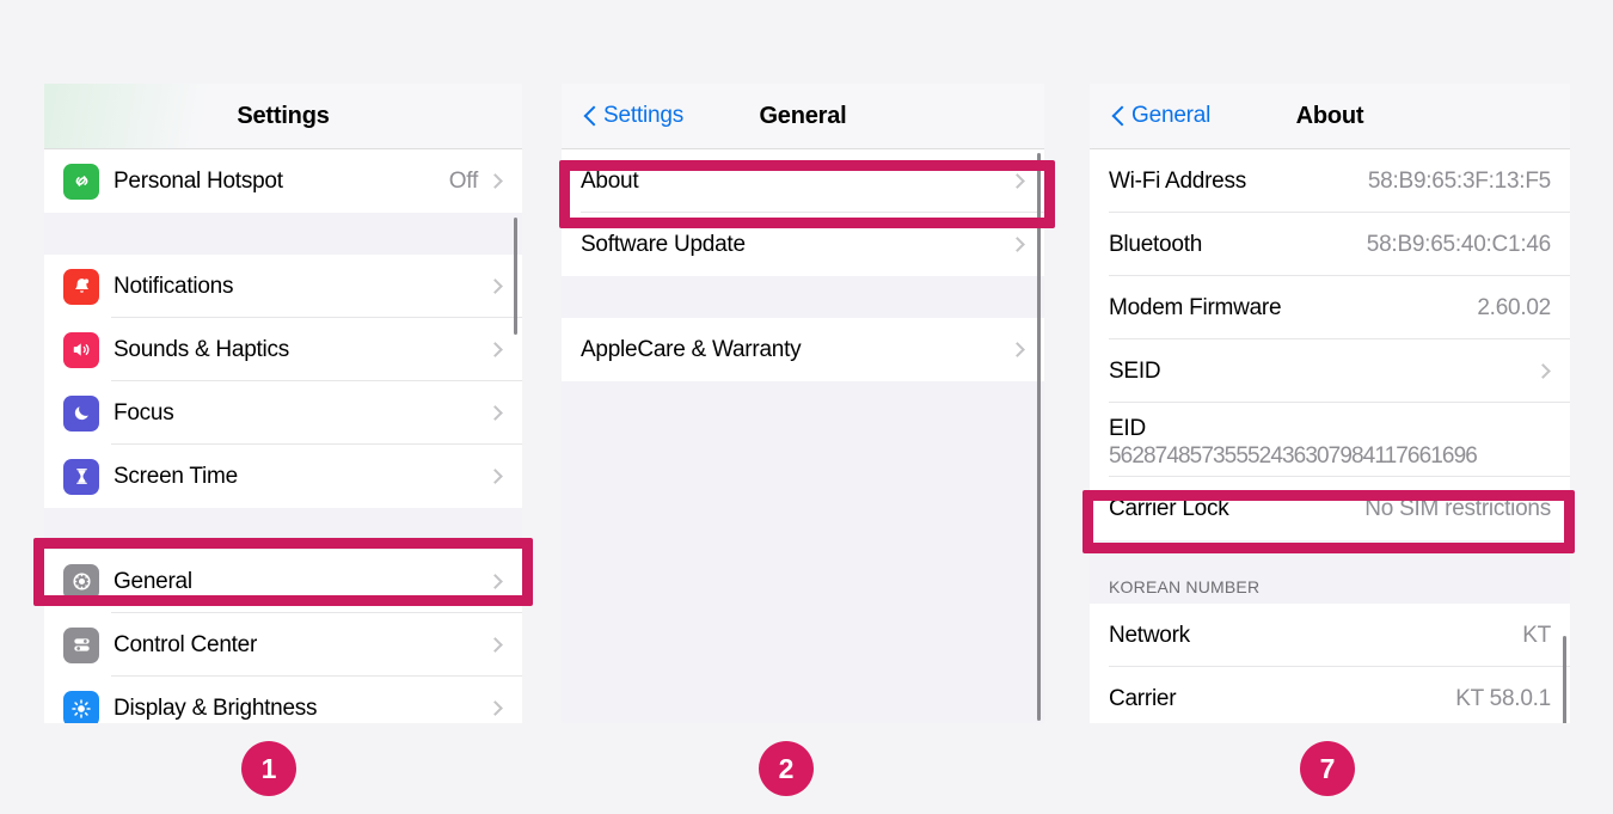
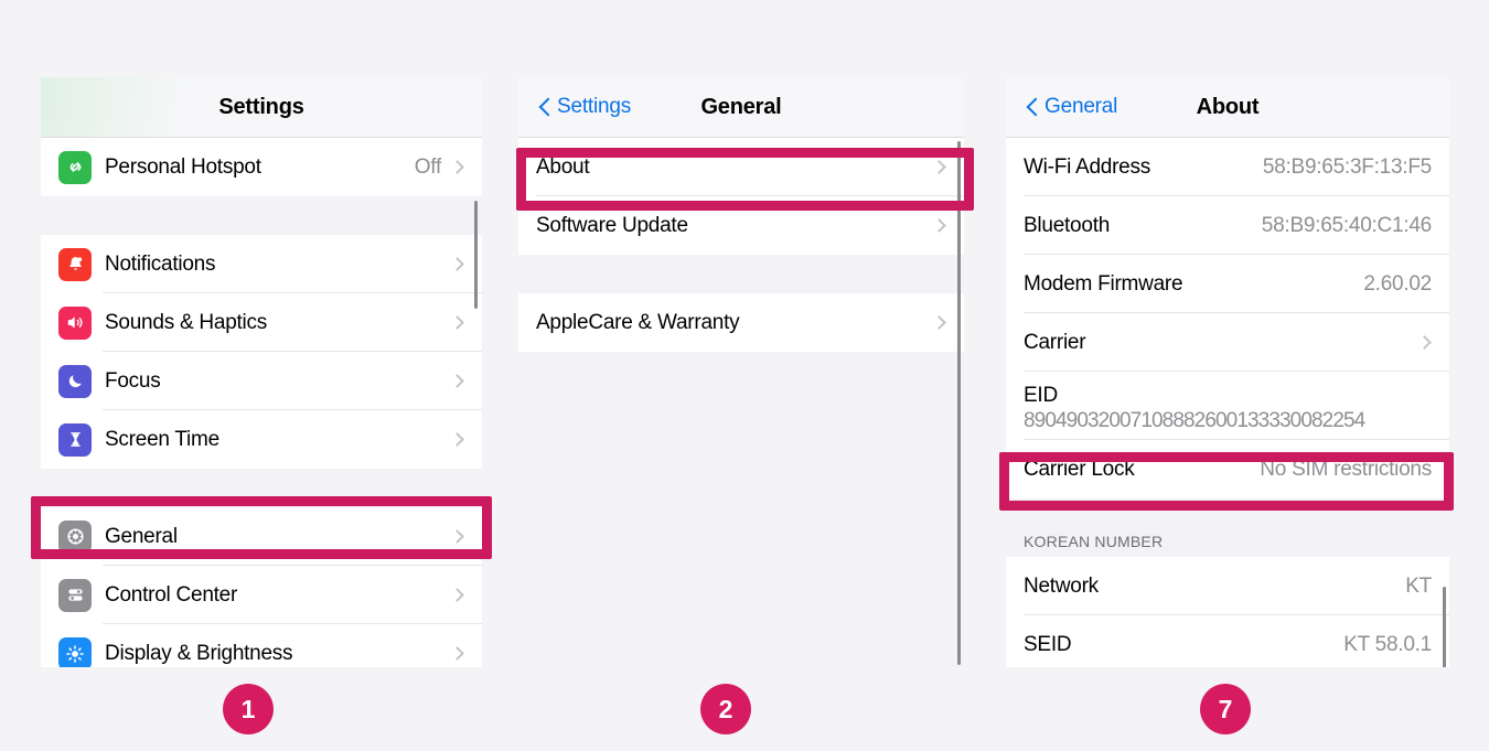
  Settings
  Personal Hotspot
  Off
  Notifications
  Sounds & Haptics
  Focus
  Screen Time
  General
  Control Center
  Display & Brightness
  Settings
  General
  About
  Software Update
  AppleCare & Warranty
  General
  About
  Wi-Fi Address
  58:B9:65:3F:13:F5
  Bluetooth
  58:B9:65:40:C1:46
  Modem Firmware
  2.60.02
- SEID
+ Carrier
  EID
- 56287485735552436307984117661696
+ 89049032007108882600133330082254
  Carrier Lock
  No SIM restrictions
  KOREAN NUMBER
  Network
  KT
- Carrier
+ SEID
  KT 58.0.1
  1
  2
  7
